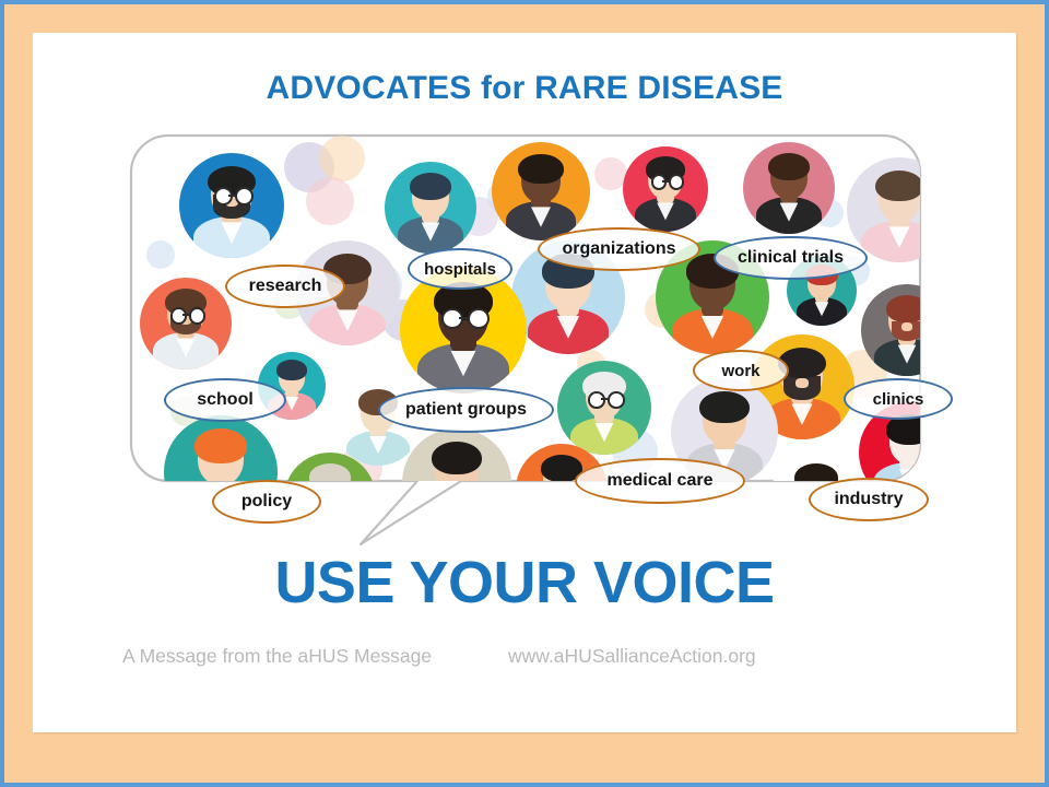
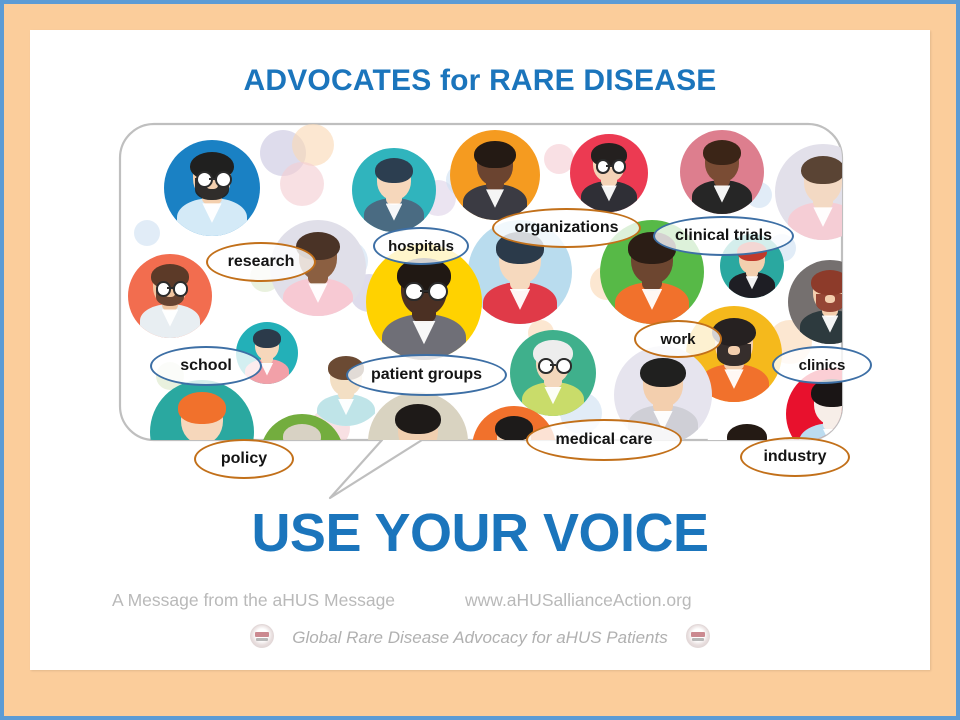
  ADVOCATES for RARE DISEASE
  research
  hospitals
  organizations
  clinical trials
  school
  patient groups
  work
  clinics
  medical care
  policy
  industry
  USE YOUR VOICE
  A Message from the aHUS Message
  www.aHUSallianceAction.org
+ Global Rare Disease Advocacy for aHUS Patients
